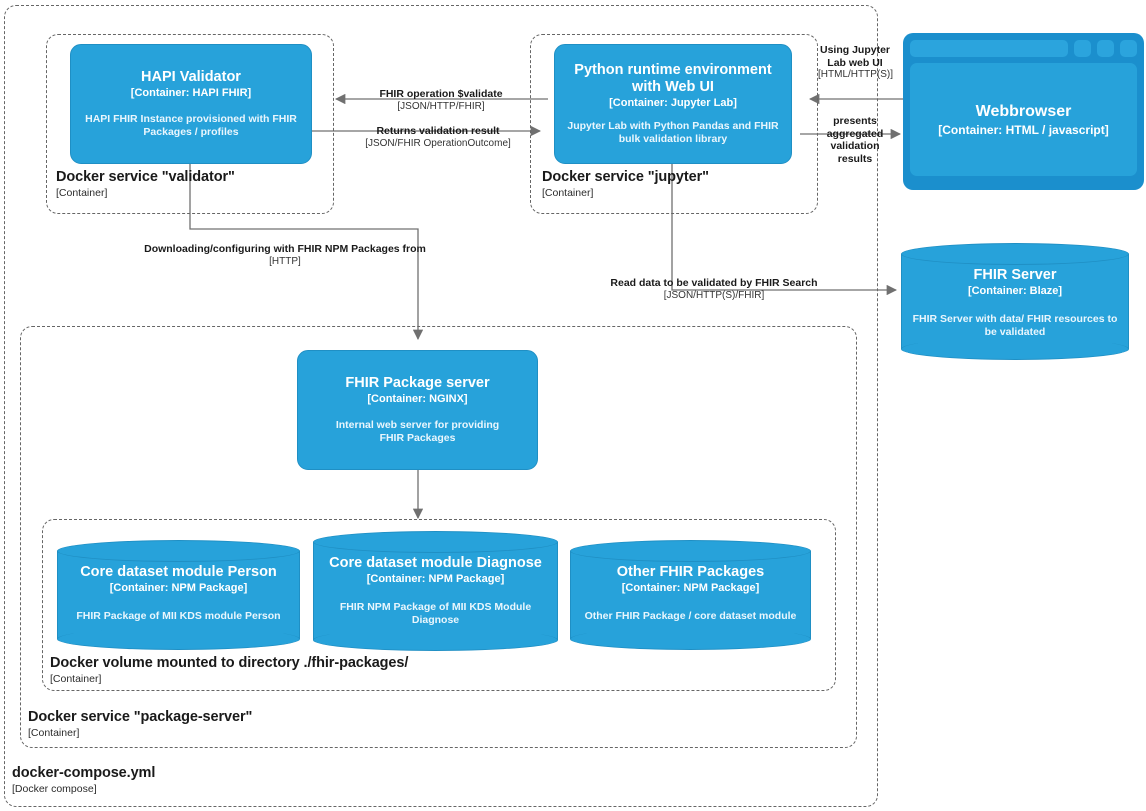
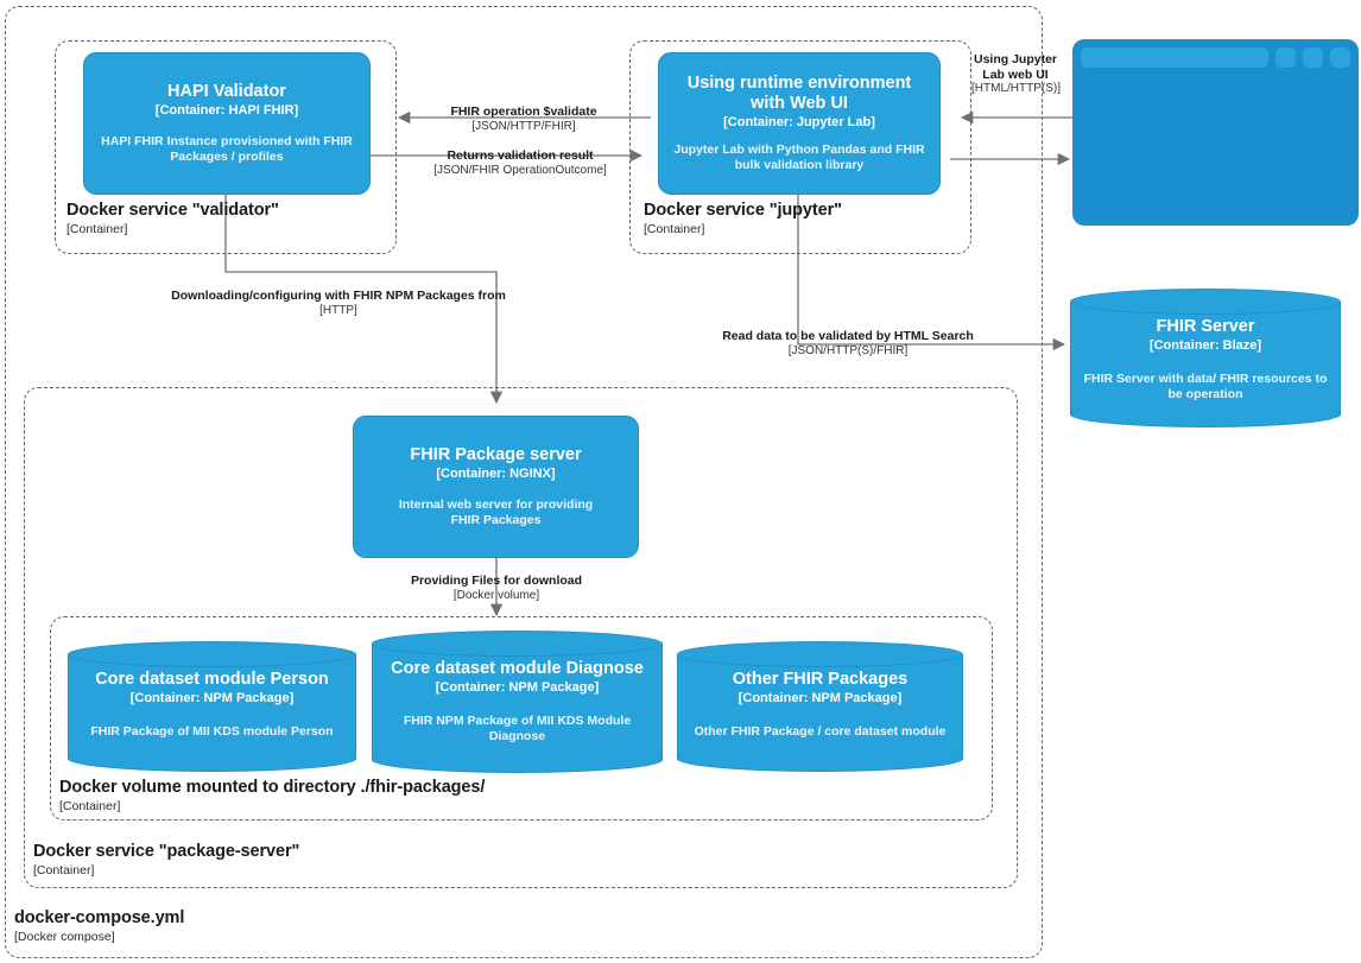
  docker-compose.yml
  [Docker compose]
  Docker service "validator"
  [Container]
  Docker service "jupyter"
  [Container]
  Docker service "package-server"
  [Container]
  Docker volume mounted to directory ./fhir-packages/
  [Container]
  HAPI Validator
  [Container: HAPI FHIR]
  HAPI FHIR Instance provisioned with FHIR Packages / profiles
- Python runtime environment with Web UI
+ Using runtime environment with Web UI
  [Container: Jupyter Lab]
  Jupyter Lab with Python Pandas and FHIR bulk validation library
- Webbrowser
- [Container: HTML / javascript]
  FHIR Server
  [Container: Blaze]
- FHIR Server with data/ FHIR resources to be validated
+ FHIR Server with data/ FHIR resources to be operation
  FHIR Package server
  [Container: NGINX]
  Internal web server for providing FHIR Packages
  Core dataset module Person
  [Container: NPM Package]
  FHIR Package of MII KDS module Person
  Core dataset module Diagnose
  [Container: NPM Package]
  FHIR NPM Package of MII KDS Module Diagnose
  Other FHIR Packages
  [Container: NPM Package]
  Other FHIR Package / core dataset module
  FHIR operation $validate
  [JSON/HTTP/FHIR]
  Returns validation result
  [JSON/FHIR OperationOutcome]
  Using Jupyter Lab web UI
  [HTML/HTTP(S)]
- presents aggregated validation results
  Downloading/configuring with FHIR NPM Packages from
  [HTTP]
- Read data to be validated by FHIR Search
+ Read data to be validated by HTML Search
  [JSON/HTTP(S)/FHIR]
+ Providing Files for download
+ [Docker volume]
